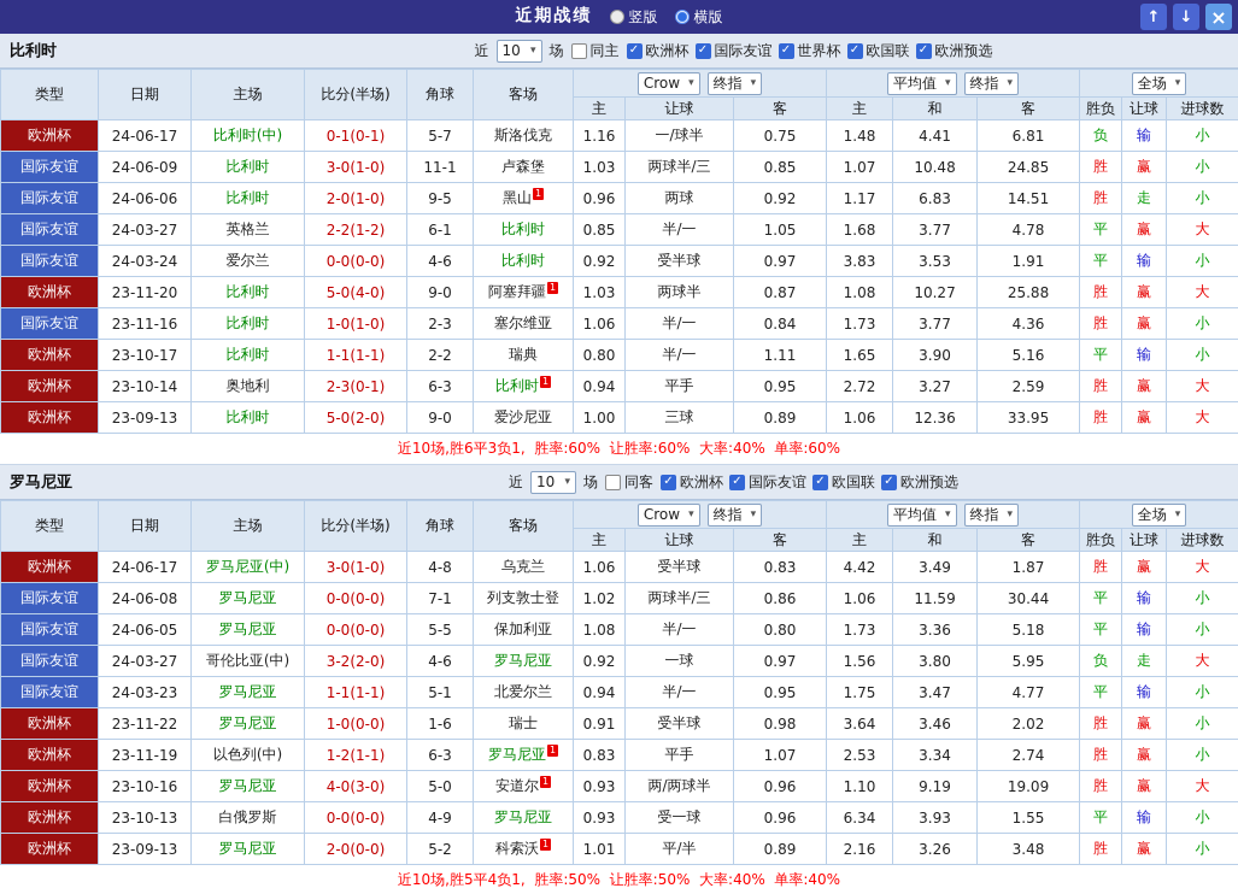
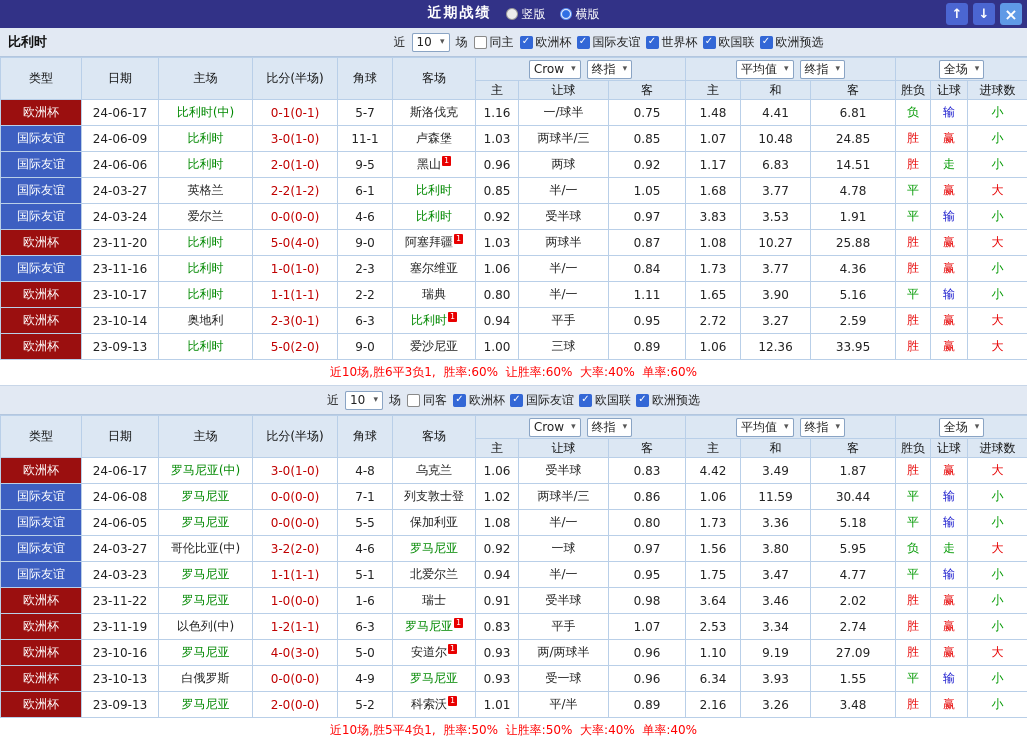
  近期战绩
  竖版
  横版
  ↑
  ↓
  ×
  比利时
  近
  10
  ▾
  场
  同主
  ✓
  欧洲杯
  ✓
  国际友谊
  ✓
  世界杯
  ✓
  欧国联
  ✓
  欧洲预选
  类型	日期	主场	比分(半场)	角球	客场	Crow ▾ 终指 ▾	平均值 ▾ 终指 ▾	全场 ▾
  主	让球	客	主	和	客	胜负	让球	进球数
  欧洲杯	24-06-17	比利时(中)	0-1(0-1)	5-7	斯洛伐克	1.16	一/球半	0.75	1.48	4.41	6.81	负	输	小
  国际友谊	24-06-09	比利时	3-0(1-0)	11-1	卢森堡	1.03	两球半/三	0.85	1.07	10.48	24.85	胜	赢	小
  国际友谊	24-06-06	比利时	2-0(1-0)	9-5	黑山 1	0.96	两球	0.92	1.17	6.83	14.51	胜	走	小
  国际友谊	24-03-27	英格兰	2-2(1-2)	6-1	比利时	0.85	半/一	1.05	1.68	3.77	4.78	平	赢	大
  国际友谊	24-03-24	爱尔兰	0-0(0-0)	4-6	比利时	0.92	受半球	0.97	3.83	3.53	1.91	平	输	小
  欧洲杯	23-11-20	比利时	5-0(4-0)	9-0	阿塞拜疆 1	1.03	两球半	0.87	1.08	10.27	25.88	胜	赢	大
  国际友谊	23-11-16	比利时	1-0(1-0)	2-3	塞尔维亚	1.06	半/一	0.84	1.73	3.77	4.36	胜	赢	小
  欧洲杯	23-10-17	比利时	1-1(1-1)	2-2	瑞典	0.80	半/一	1.11	1.65	3.90	5.16	平	输	小
  欧洲杯	23-10-14	奥地利	2-3(0-1)	6-3	比利时 1	0.94	平手	0.95	2.72	3.27	2.59	胜	赢	大
  欧洲杯	23-09-13	比利时	5-0(2-0)	9-0	爱沙尼亚	1.00	三球	0.89	1.06	12.36	33.95	胜	赢	大
  近10场,胜6平3负1, 胜率:60% 让胜率:60% 大率:40% 单率:60%
- 罗马尼亚
  近
  10
  ▾
  场
  同客
  ✓
  欧洲杯
  ✓
  国际友谊
  ✓
  欧国联
  ✓
  欧洲预选
  类型	日期	主场	比分(半场)	角球	客场	Crow ▾ 终指 ▾	平均值 ▾ 终指 ▾	全场 ▾
  主	让球	客	主	和	客	胜负	让球	进球数
  欧洲杯	24-06-17	罗马尼亚(中)	3-0(1-0)	4-8	乌克兰	1.06	受半球	0.83	4.42	3.49	1.87	胜	赢	大
  国际友谊	24-06-08	罗马尼亚	0-0(0-0)	7-1	列支敦士登	1.02	两球半/三	0.86	1.06	11.59	30.44	平	输	小
  国际友谊	24-06-05	罗马尼亚	0-0(0-0)	5-5	保加利亚	1.08	半/一	0.80	1.73	3.36	5.18	平	输	小
  国际友谊	24-03-27	哥伦比亚(中)	3-2(2-0)	4-6	罗马尼亚	0.92	一球	0.97	1.56	3.80	5.95	负	走	大
  国际友谊	24-03-23	罗马尼亚	1-1(1-1)	5-1	北爱尔兰	0.94	半/一	0.95	1.75	3.47	4.77	平	输	小
  欧洲杯	23-11-22	罗马尼亚	1-0(0-0)	1-6	瑞士	0.91	受半球	0.98	3.64	3.46	2.02	胜	赢	小
  欧洲杯	23-11-19	以色列(中)	1-2(1-1)	6-3	罗马尼亚 1	0.83	平手	1.07	2.53	3.34	2.74	胜	赢	小
- 欧洲杯	23-10-16	罗马尼亚	4-0(3-0)	5-0	安道尔 1	0.93	两/两球半	0.96	1.10	9.19	19.09	胜	赢	大
+ 欧洲杯	23-10-16	罗马尼亚	4-0(3-0)	5-0	安道尔 1	0.93	两/两球半	0.96	1.10	9.19	27.09	胜	赢	大
  欧洲杯	23-10-13	白俄罗斯	0-0(0-0)	4-9	罗马尼亚	0.93	受一球	0.96	6.34	3.93	1.55	平	输	小
  欧洲杯	23-09-13	罗马尼亚	2-0(0-0)	5-2	科索沃 1	1.01	平/半	0.89	2.16	3.26	3.48	胜	赢	小
  近10场,胜5平4负1, 胜率:50% 让胜率:50% 大率:40% 单率:40%
